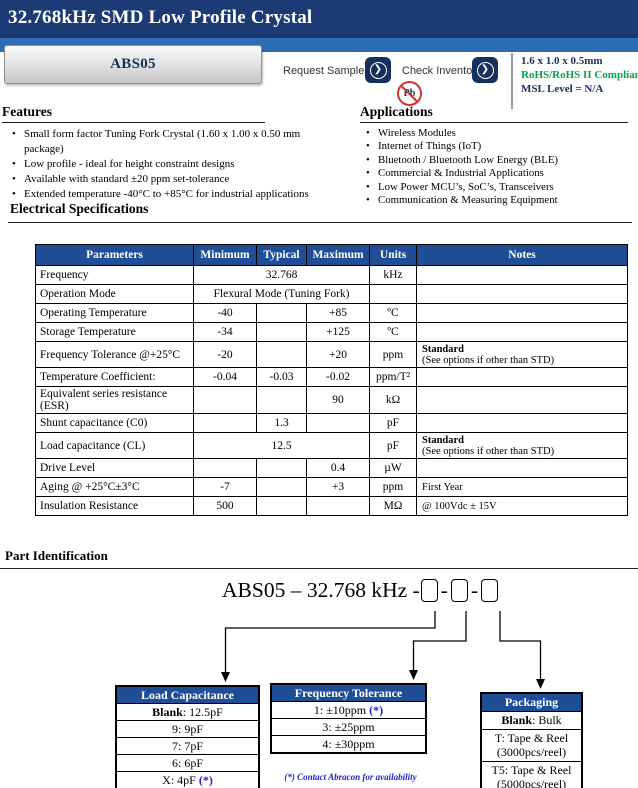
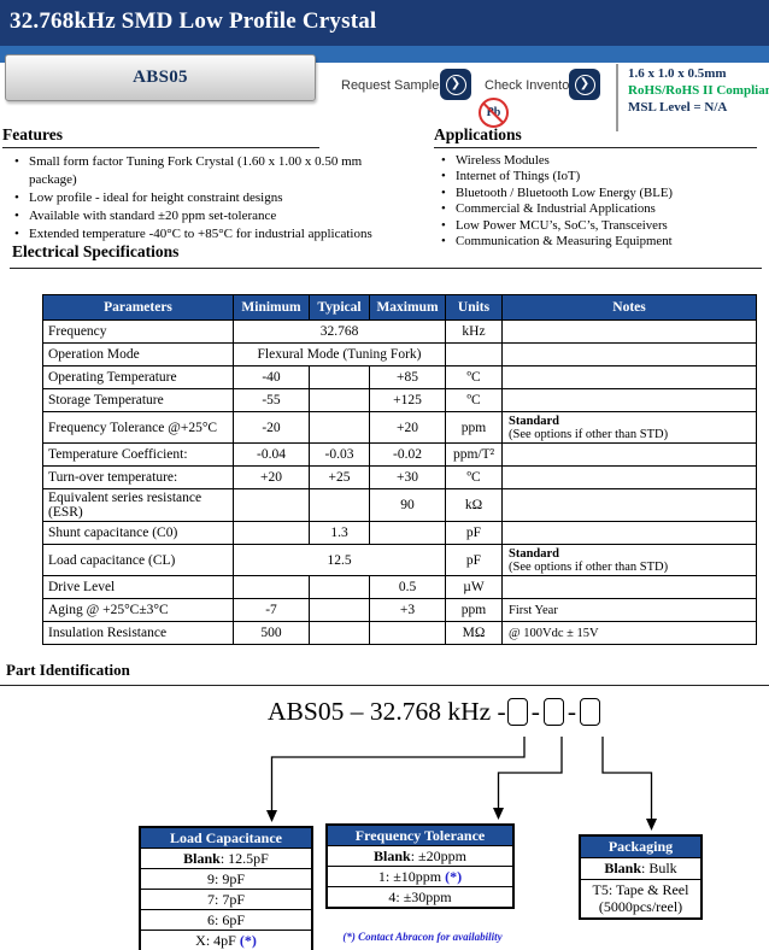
  32.768kHz SMD Low Profile Crystal
  ABS05
  Request Sample
  ❯
  Check Invento
  ❯
  1.6 x 1.0 x 0.5mm
  RoHS/RoHS II Complia
  MSL Level = N/A
  Features
  •
  Small form factor Tuning Fork Crystal (1.60 x 1.00 x 0.50 mm package)
  •
  Low profile - ideal for height constraint designs
  •
  Available with standard ±20 ppm set-tolerance
  •
  Extended temperature -40°C to +85°C for industrial applications
  Applications
  •
  Wireless Modules
  •
  Internet of Things (IoT)
  •
  Bluetooth / Bluetooth Low Energy (BLE)
  •
  Commercial & Industrial Applications
  •
  Low Power MCU’s, SoC’s, Transceivers
  •
  Communication & Measuring Equipment
  Electrical Specifications
  Parameters	Minimum	Typical	Maximum	Units	Notes
  Frequency	32.768	kHz
  Operation Mode	Flexural Mode (Tuning Fork)
  Operating Temperature	-40		+85	ºC
- Storage Temperature	-34		+125	ºC
+ Storage Temperature	-55		+125	ºC
  Frequency Tolerance @+25°C	-20		+20	ppm	Standard(See options if other than STD)
  Temperature Coefficient:	-0.04	-0.03	-0.02	ppm/T²
+ Turn-over temperature:	+20	+25	+30	ºC
  Equivalent series resistance (ESR)			90	kΩ
  Shunt capacitance (C0)		1.3		pF
  Load capacitance (CL)	12.5	pF	Standard(See options if other than STD)
- Drive Level			0.4	µW
+ Drive Level			0.5	µW
  Aging @ +25°C±3°C	-7		+3	ppm	First Year
  Insulation Resistance	500			MΩ	@ 100Vdc ± 15V
  Part Identification
  ABS05 – 32.768 kHz -
  -
  -
  Load Capacitance
  Blank: 12.5pF
  9: 9pF
  7: 7pF
  6: 6pF
  X: 4pF (*)
  Frequency Tolerance
+ Blank: ±20ppm
  1: ±10ppm (*)
- 3: ±25ppm
  4: ±30ppm
  Packaging
  Blank: Bulk
- T: Tape & Reel(3000pcs/reel)
  T5: Tape & Reel(5000pcs/reel)
  (*) Contact Abracon for availability
